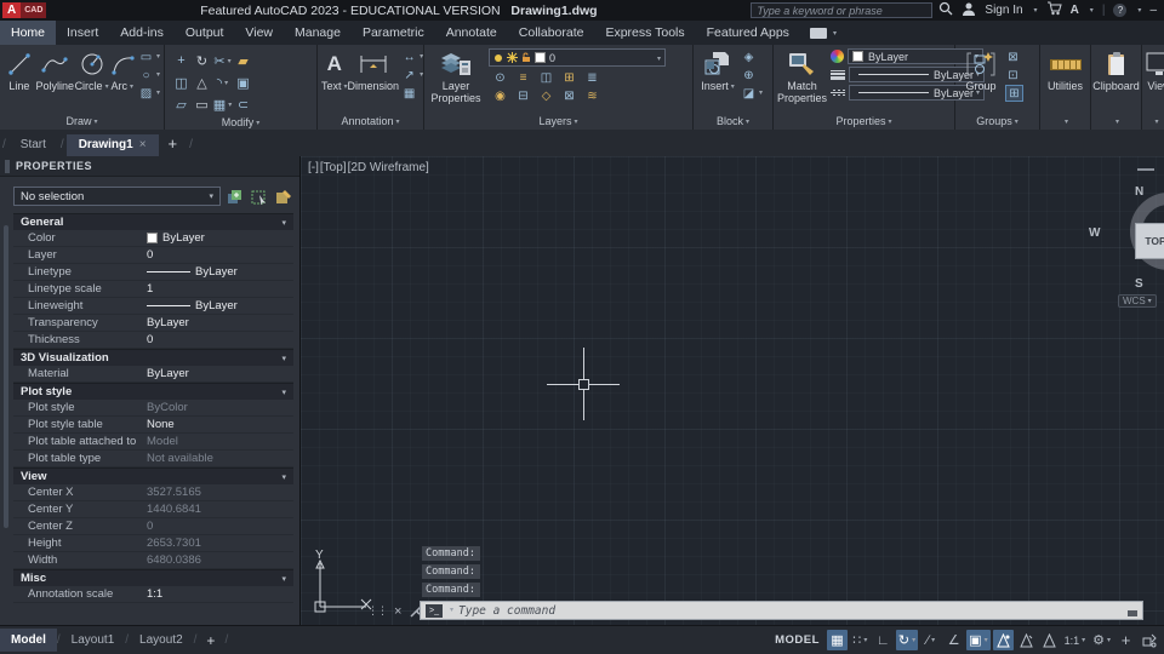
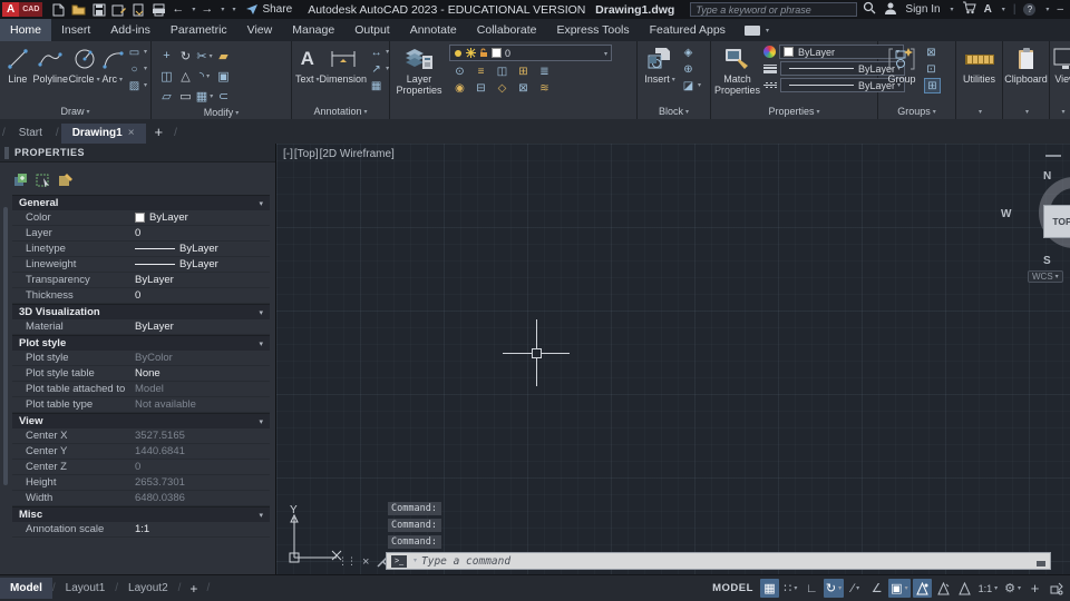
  A
+ ←
+ →
+ Share
- Featured AutoCAD 2023 - EDUCATIONAL VERSION Drawing1.dwg
+ Autodesk AutoCAD 2023 - EDUCATIONAL VERSION Drawing1.dwg
  Type a keyword or phrase
  Sign In
  A
  |
  ?
  –
  Home
  Insert
  Add-ins
- Output
+ Parametric
  View
  Manage
- Parametric
+ Output
  Annotate
  Collaborate
  Express Tools
  Featured Apps
  Line
  Polyline
  Circle
  Arc
  ▭
  ○
  ▨
  Draw
  +
  ↻
  ✂
  ▰
  ◫
  △
  ◝
  ▣
  ▱
  ▭
  ▦
  ⊂
  Modify
  A
  Text
  Dimension
  ↔
  ↗
  ▦
  Annotation
  Layer
  Properties
  0
  ⊙
  ≡
  ◫
  ⊞
  ≣
  ◉
  ⊟
  ◇
  ⊠
  ≋
- Layers
  Insert
  ◈
  ⊕
  ◪
  Block
  Match
  Properties
  ByLayer
  ByLayr
  ByLayer
  Properties
  Group
  ⊠
  ⊡
  ⊞
  Groups
  Utilities
  Clipboard
  Vie
  /
  Start
  /
  Drawing1
  ×
  +
  /
  PROPERTIES
- No selection
  General
  Color
  ByLayer
  Layer
  0
  Linetype
  ByLayer
- Linetype scale
- 1
  Lineweight
  ByLayer
  Transparency
  ByLayer
  Thickness
  0
  3D Visualization
  Material
  ByLayer
  Plot style
  Plot style
  ByColor
  Plot style table
  None
  Plot table attached to
  Model
  Plot table type
  Not available
  View
  Center X
  3527.5165
  Center Y
  1440.6841
  Center Z
  0
  Height
  2653.7301
  Width
  6480.0386
  Misc
  Annotation scale
  1:1
  [-]
  [Top]
  [2D Wireframe]
  N
  W
  S
  TOP
  WCS
  Y
  Command:
  Command:
  Command:
  ⋮⋮
  ×
  Type a command
  Model
  /
  Layout1
  /
  Layout2
  /
  +
  /
  MODEL
  ▦
  ∷
  ∟
  ↻
  ∕
  ∠
  ▣
  1:1
  ⚙
  +
